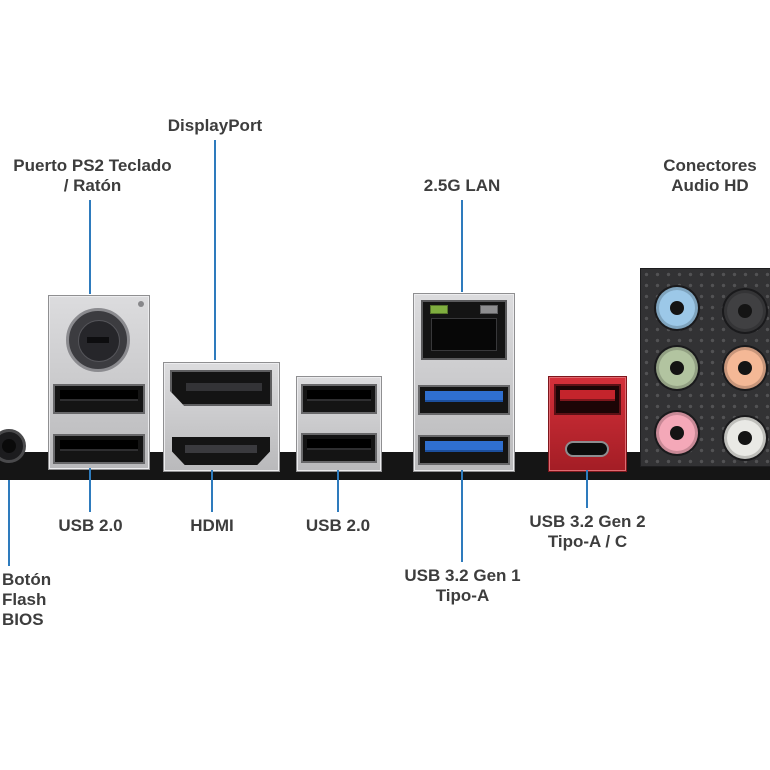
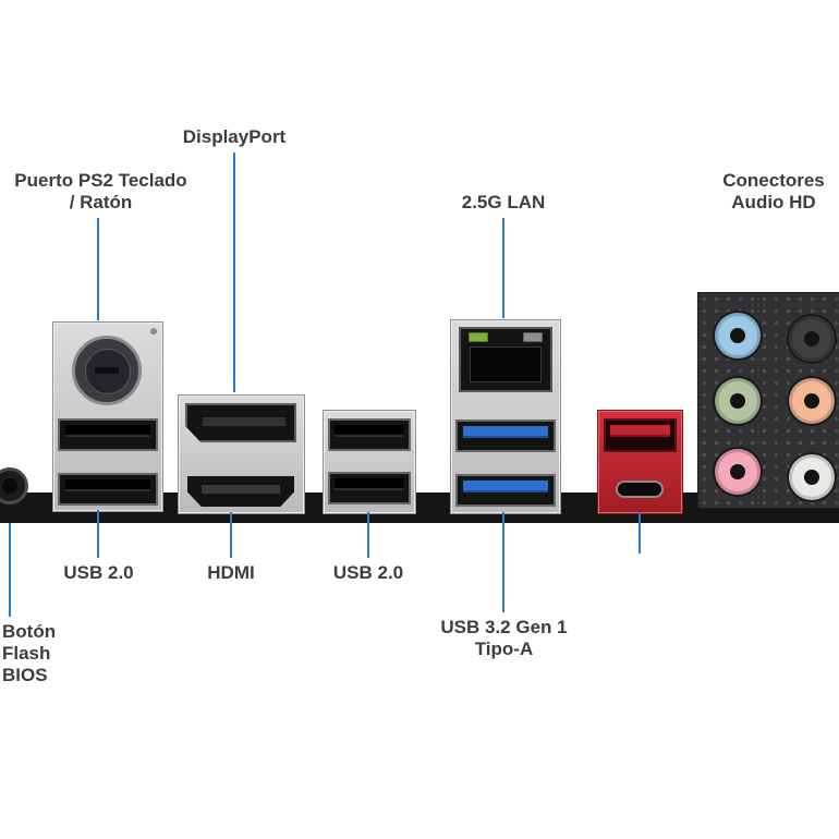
  DisplayPort
  Puerto PS2 Teclado
  / Ratón
  2.5G LAN
  Conectores
  Audio HD
  USB 2.0
  HDMI
  USB 2.0
  USB 3.2 Gen 1
  Tipo-A
- USB 3.2 Gen 2
- Tipo-A / C
  Botón
  Flash
  BIOS
